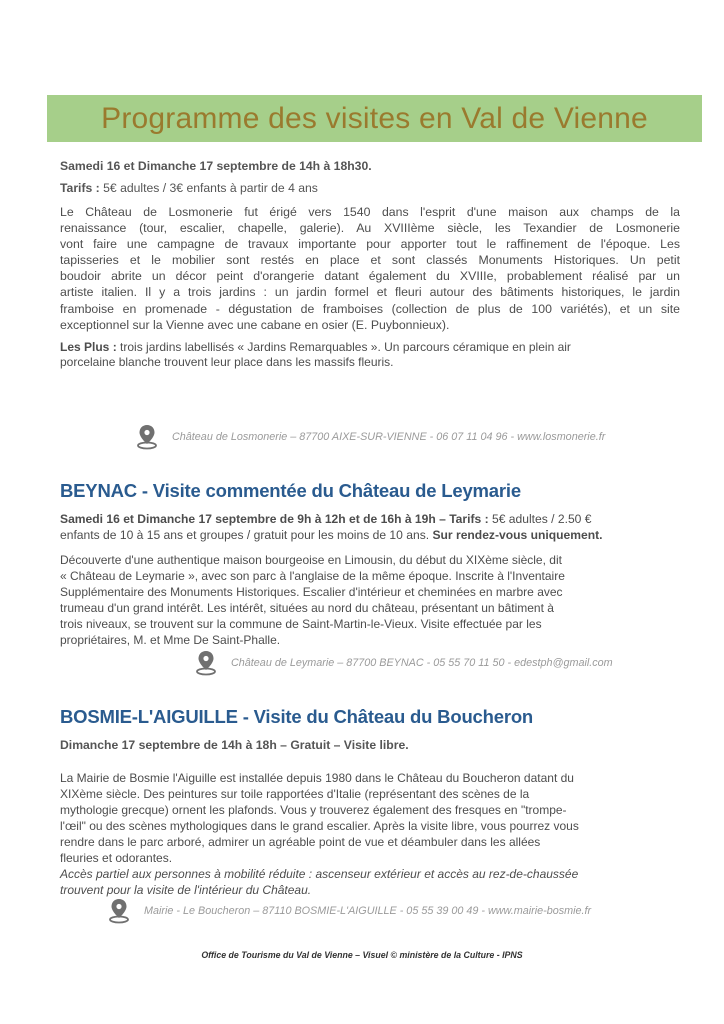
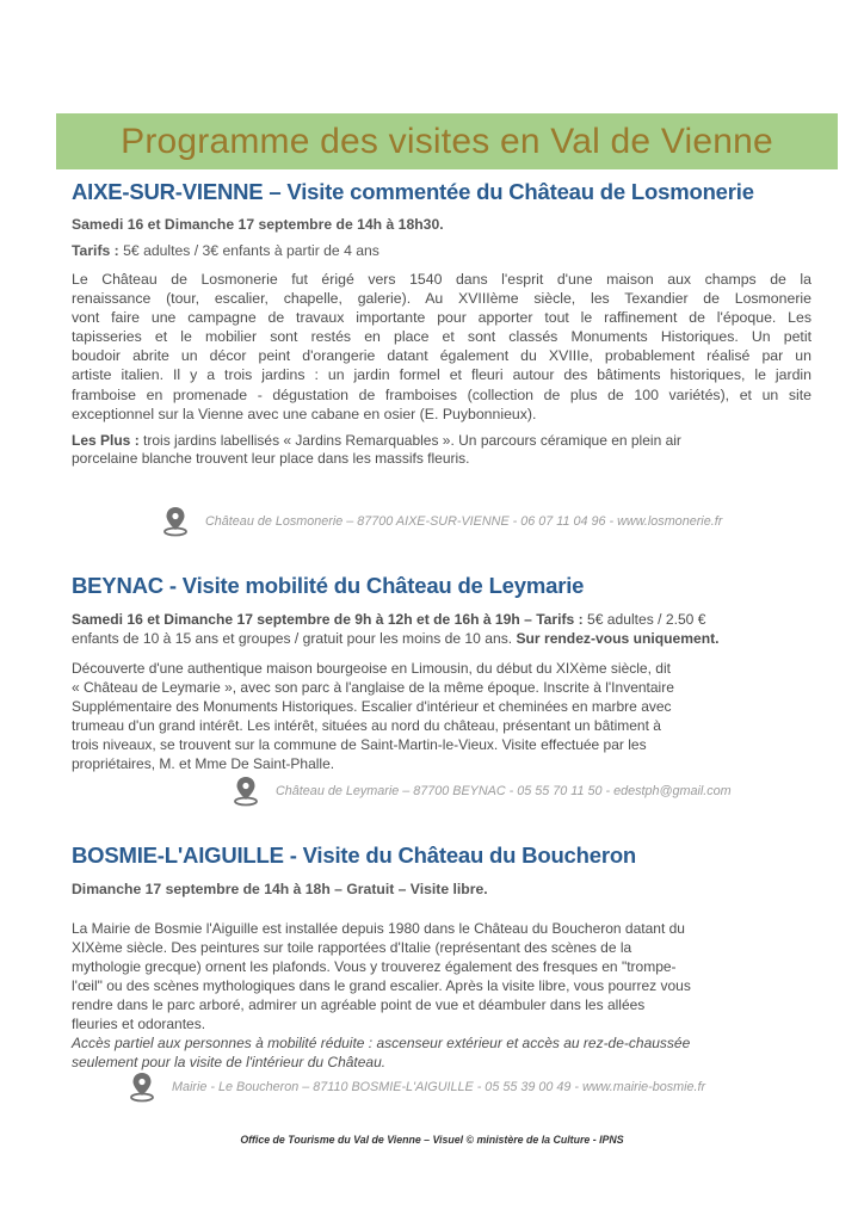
  Programme des visites en Val de Vienne
+ AIXE-SUR-VIENNE – Visite commentée du Château de Losmonerie
  Samedi 16 et Dimanche 17 septembre de 14h à 18h30.
  Tarifs : 5€ adultes / 3€ enfants à partir de 4 ans
  Le Château de Losmonerie fut érigé vers 1540 dans l'esprit d'une maison aux champs de la
  renaissance (tour, escalier, chapelle, galerie). Au XVIIIème siècle, les Texandier de Losmonerie
  vont faire une campagne de travaux importante pour apporter tout le raffinement de l'époque. Les
  tapisseries et le mobilier sont restés en place et sont classés Monuments Historiques. Un petit
  boudoir abrite un décor peint d'orangerie datant également du XVIIIe, probablement réalisé par un
  artiste italien. Il y a trois jardins : un jardin formel et fleuri autour des bâtiments historiques, le jardin
  framboise en promenade - dégustation de framboises (collection de plus de 100 variétés), et un site
  exceptionnel sur la Vienne avec une cabane en osier (E. Puybonnieux).
  Les Plus : trois jardins labellisés « Jardins Remarquables ». Un parcours céramique en plein air
  porcelaine blanche trouvent leur place dans les massifs fleuris.
  Château de Losmonerie – 87700 AIXE-SUR-VIENNE - 06 07 11 04 96 - www.losmonerie.fr
- BEYNAC - Visite commentée du Château de Leymarie
+ BEYNAC - Visite mobilité du Château de Leymarie
  Samedi 16 et Dimanche 17 septembre de 9h à 12h et de 16h à 19h – Tarifs : 5€ adultes / 2.50 €
  enfants de 10 à 15 ans et groupes / gratuit pour les moins de 10 ans. Sur rendez-vous uniquement.
  Découverte d'une authentique maison bourgeoise en Limousin, du début du XIXème siècle, dit
  « Château de Leymarie », avec son parc à l'anglaise de la même époque. Inscrite à l'Inventaire
  Supplémentaire des Monuments Historiques. Escalier d'intérieur et cheminées en marbre avec
  trumeau d'un grand intérêt. Les intérêt, situées au nord du château, présentant un bâtiment à
  trois niveaux, se trouvent sur la commune de Saint-Martin-le-Vieux. Visite effectuée par les
  propriétaires, M. et Mme De Saint-Phalle.
  Château de Leymarie – 87700 BEYNAC - 05 55 70 11 50 - edestph@gmail.com
  BOSMIE-L'AIGUILLE - Visite du Château du Boucheron
  Dimanche 17 septembre de 14h à 18h – Gratuit – Visite libre.
  La Mairie de Bosmie l'Aiguille est installée depuis 1980 dans le Château du Boucheron datant du
  XIXème siècle. Des peintures sur toile rapportées d'Italie (représentant des scènes de la
  mythologie grecque) ornent les plafonds. Vous y trouverez également des fresques en "trompe-
  l'œil" ou des scènes mythologiques dans le grand escalier. Après la visite libre, vous pourrez vous
  rendre dans le parc arboré, admirer un agréable point de vue et déambuler dans les allées
  fleuries et odorantes.
  Accès partiel aux personnes à mobilité réduite : ascenseur extérieur et accès au rez-de-chaussée
- trouvent pour la visite de l'intérieur du Château.
+ seulement pour la visite de l'intérieur du Château.
  Mairie - Le Boucheron – 87110 BOSMIE-L'AIGUILLE - 05 55 39 00 49 - www.mairie-bosmie.fr
  Office de Tourisme du Val de Vienne – Visuel © ministère de la Culture - IPNS
